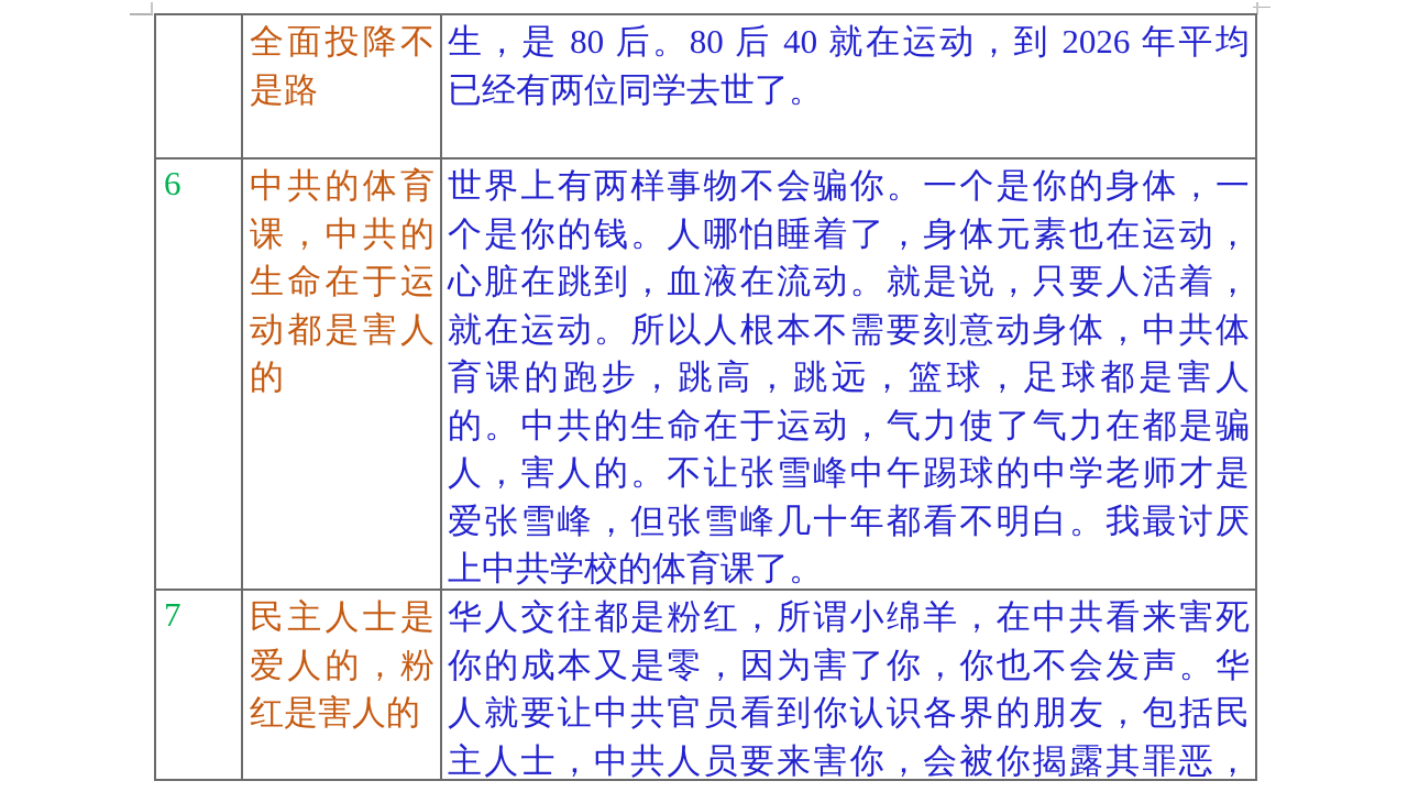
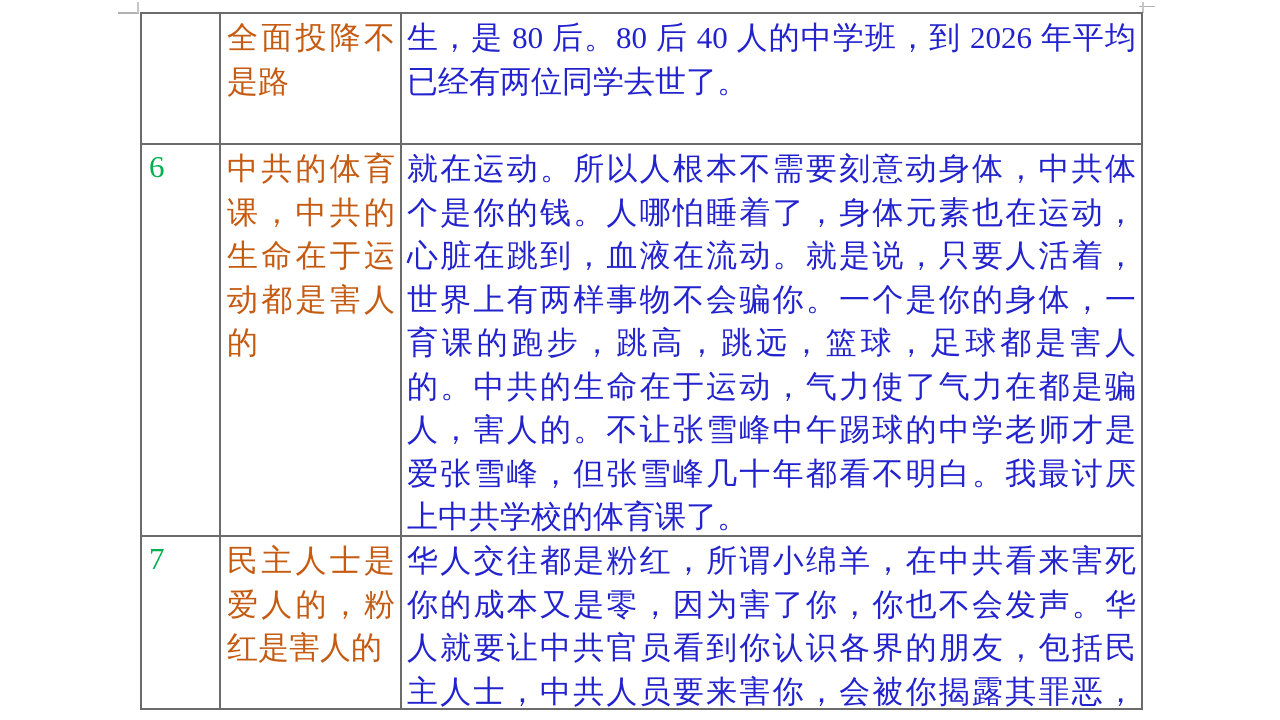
  全面投降不
  是路
- 生，是 80 后。80 后 40 就在运动，到 2026 年平均
+ 生，是 80 后。80 后 40 人的中学班，到 2026 年平均
  已经有两位同学去世了。
  6
  中共的体育
  课，中共的
  生命在于运
  动都是害人
  的
- 世界上有两样事物不会骗你。一个是你的身体，一
+ 就在运动。所以人根本不需要刻意动身体，中共体
  个是你的钱。人哪怕睡着了，身体元素也在运动，
  心脏在跳到，血液在流动。就是说，只要人活着，
- 就在运动。所以人根本不需要刻意动身体，中共体
+ 世界上有两样事物不会骗你。一个是你的身体，一
  育课的跑步，跳高，跳远，篮球，足球都是害人
  的。中共的生命在于运动，气力使了气力在都是骗
  人，害人的。不让张雪峰中午踢球的中学老师才是
  爱张雪峰，但张雪峰几十年都看不明白。我最讨厌
  上中共学校的体育课了。
  7
  民主人士是
  爱人的，粉
  红是害人的
  华人交往都是粉红，所谓小绵羊，在中共看来害死
  你的成本又是零，因为害了你，你也不会发声。华
  人就要让中共官员看到你认识各界的朋友，包括民
  主人士，中共人员要来害你，会被你揭露其罪恶，
